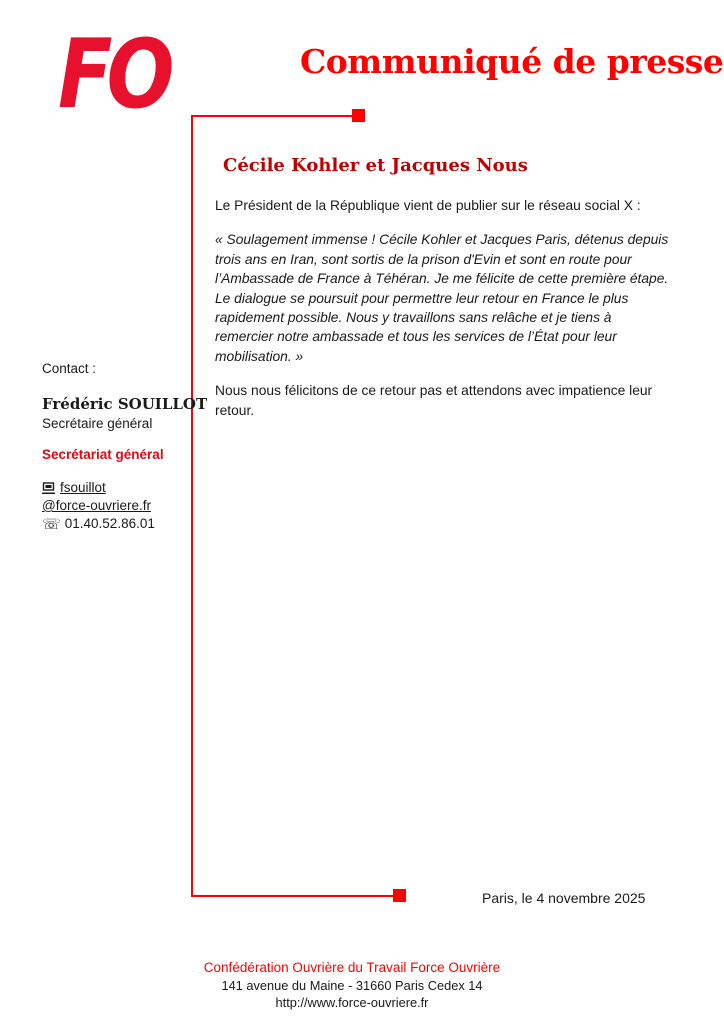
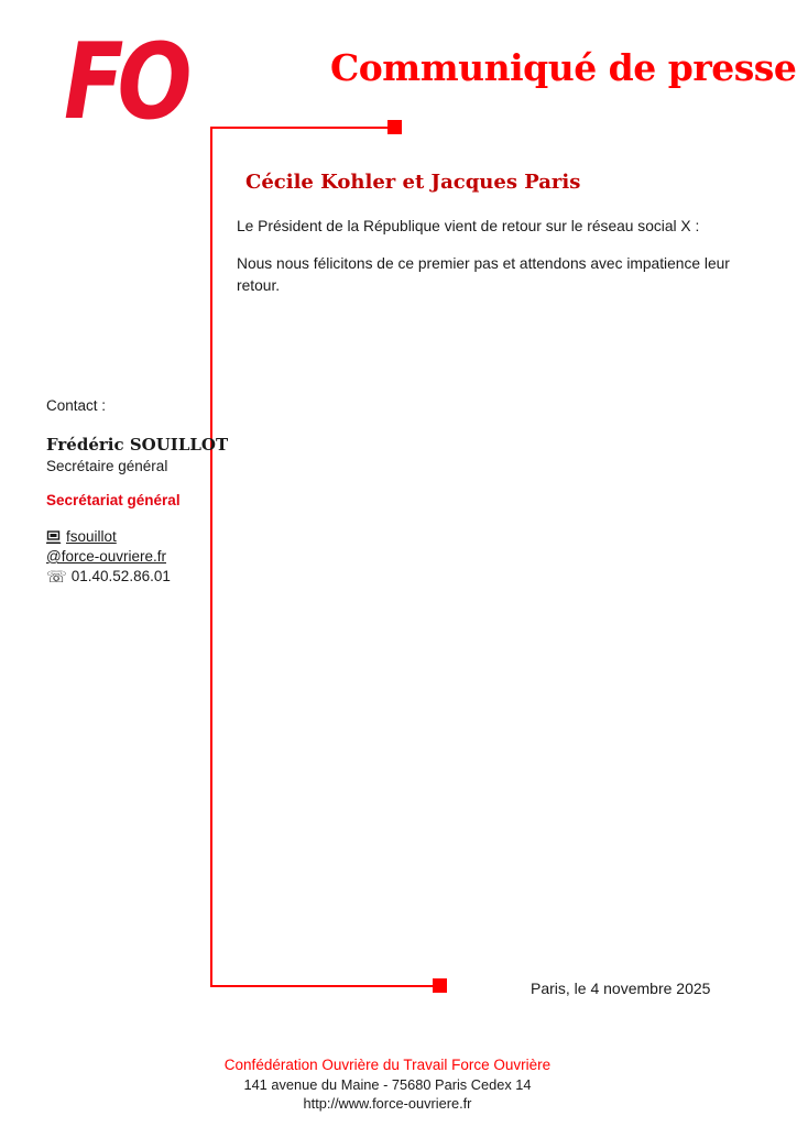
  FO
  Communiqué de presse
- Cécile Kohler et Jacques Nous
+ Cécile Kohler et Jacques Paris
- Le Président de la République vient de publier sur le réseau social X :
+ Le Président de la République vient de retour sur le réseau social X :
- « Soulagement immense ! Cécile Kohler et Jacques Paris, détenus depuis trois ans en Iran, sont sortis de la prison d'Evin et sont en route pour l’Ambassade de France à Téhéran. Je me félicite de cette première étape. Le dialogue se poursuit pour permettre leur retour en France le plus rapidement possible. Nous y travaillons sans relâche et je tiens à remercier notre ambassade et tous les services de l’État pour leur mobilisation. »
- Nous nous félicitons de ce retour pas et attendons avec impatience leur retour.
+ Nous nous félicitons de ce premier pas et attendons avec impatience leur retour.
  Paris, le 4 novembre 2025
  Contact :
  Frédéric SOUILLOT
  Secrétaire général
  Secrétariat général
  fsouillot
  @force-ouvriere.fr
  ☏
  01.40.52.86.01
  Confédération Ouvrière du Travail Force Ouvrière
- 141 avenue du Maine - 31660 Paris Cedex 14
+ 141 avenue du Maine - 75680 Paris Cedex 14
  http://www.force-ouvriere.fr
